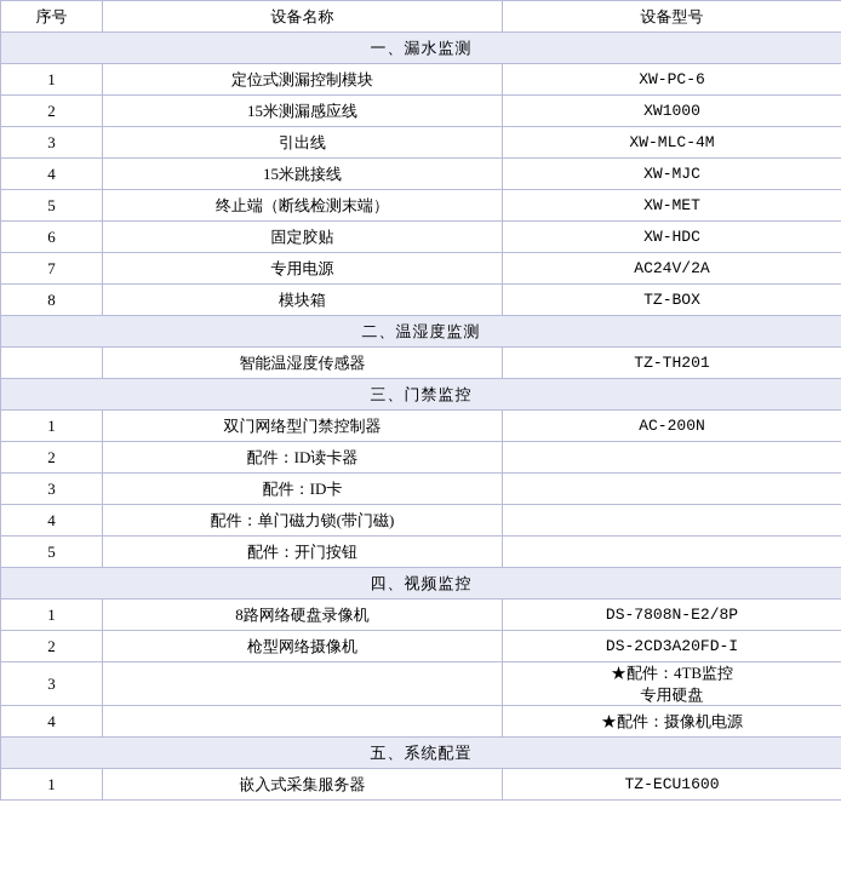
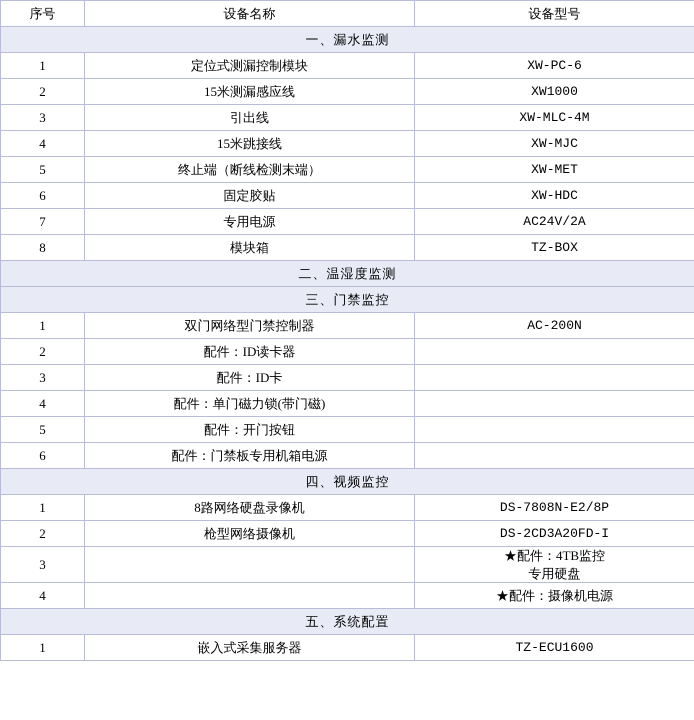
  序号	设备名称	设备型号
  一、漏水监测
  1	定位式测漏控制模块	XW-PC-6
  2	15米测漏感应线	XW1000
  3	引出线	XW-MLC-4M
  4	15米跳接线	XW-MJC
  5	终止端（断线检测末端）	XW-MET
  6	固定胶贴	XW-HDC
  7	专用电源	AC24V/2A
  8	模块箱	TZ-BOX
  二、温湿度监测
- 	智能温湿度传感器	TZ-TH201
  三、门禁监控
  1	双门网络型门禁控制器	AC-200N
  2	配件：ID读卡器
  3	配件：ID卡
  4	配件：单门磁力锁(带门磁)
  5	配件：开门按钮
+ 6	配件：门禁板专用机箱电源
  四、视频监控
  1	8路网络硬盘录像机	DS-7808N-E2/8P
  2	枪型网络摄像机	DS-2CD3A20FD-I
  3		★配件：4TB监控 专用硬盘
  4		★配件：摄像机电源
  五、系统配置
  1	嵌入式采集服务器	TZ-ECU1600
